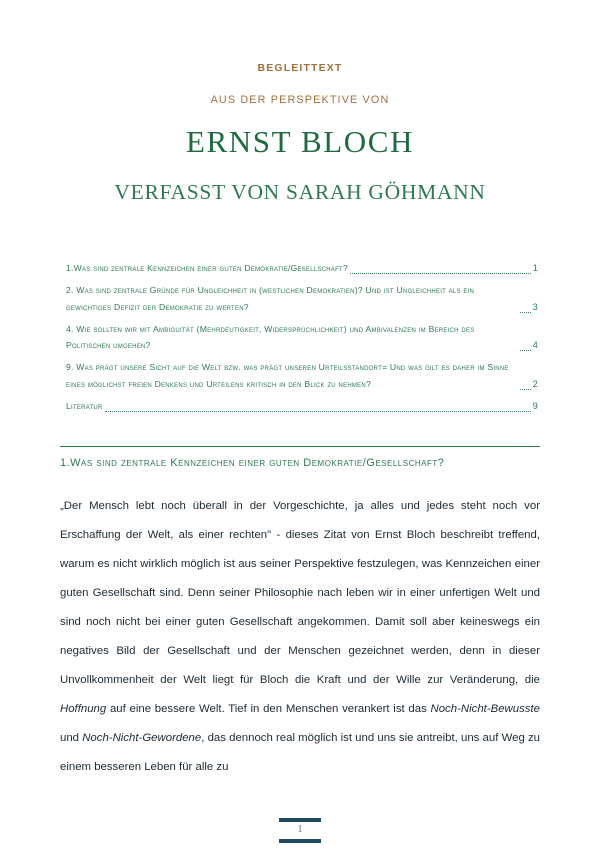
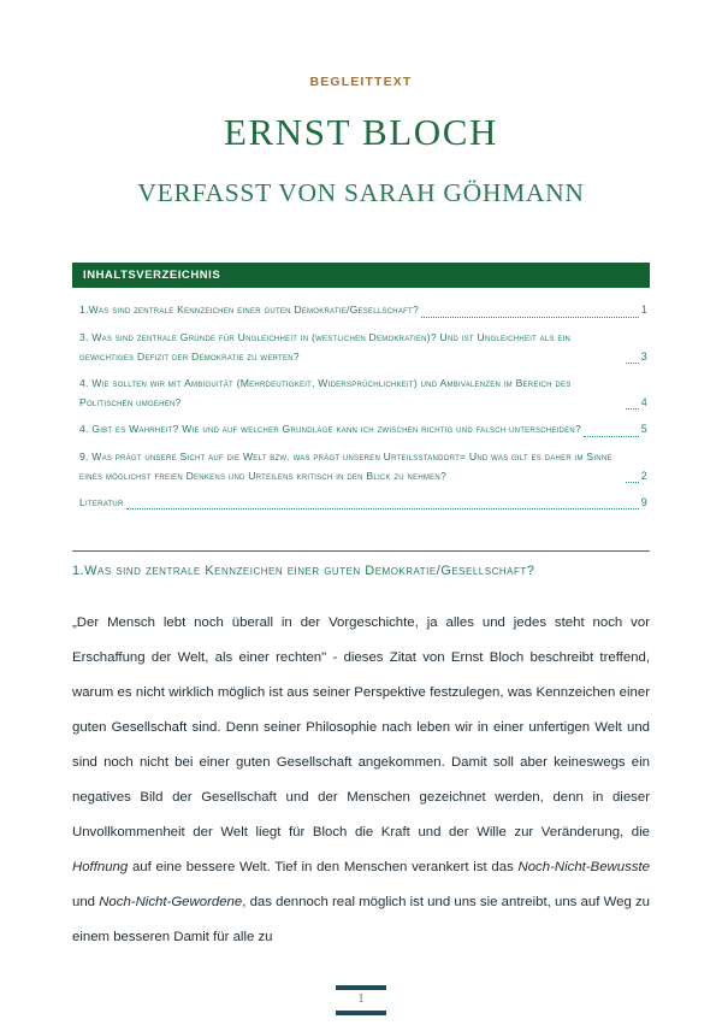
  BEGLEITTEXT
- AUS DER PERSPEKTIVE VON
  ERNST BLOCH
  VERFASST VON SARAH GÖHMANN
+ INHALTSVERZEICHNIS
  1.Was sind zentrale Kennzeichen einer guten Demokratie/Gesellschaft?
  1
- 2. Was sind zentrale Gründe für Ungleichheit in (westlichen Demokratien)? Und ist Ungleichheit als ein gewichtiges Defizit der Demokratie zu werten?
+ 3. Was sind zentrale Gründe für Ungleichheit in (westlichen Demokratien)? Und ist Ungleichheit als ein gewichtiges Defizit der Demokratie zu werten?
  3
  4. Wie sollten wir mit Ambiguität (Mehrdeutigkeit, Widersprüchlichkeit) und Ambivalenzen im Bereich des Politischen umgehen?
  4
+ 4. Gibt es Wahrheit? Wie und auf welcher Grundlage kann ich zwischen richtig und falsch unterscheiden?
+ 5
  9. Was prägt unsere Sicht auf die Welt bzw. was prägt unseren Urteilsstandort= Und was gilt es daher im Sinne eines möglichst freien Denkens und Urteilens kritisch in den Blick zu nehmen?
  2
  Literatur
  9
  1.Was sind zentrale Kennzeichen einer guten Demokratie/Gesellschaft?
- „Der Mensch lebt noch überall in der Vorgeschichte, ja alles und jedes steht noch vor Erschaffung der Welt, als einer rechten" - dieses Zitat von Ernst Bloch beschreibt treffend, warum es nicht wirklich möglich ist aus seiner Perspektive festzulegen, was Kennzeichen einer guten Gesellschaft sind. Denn seiner Philosophie nach leben wir in einer unfertigen Welt und sind noch nicht bei einer guten Gesellschaft angekommen. Damit soll aber keineswegs ein negatives Bild der Gesellschaft und der Menschen gezeichnet werden, denn in dieser Unvollkommenheit der Welt liegt für Bloch die Kraft und der Wille zur Veränderung, die Hoffnung auf eine bessere Welt. Tief in den Menschen verankert ist das Noch-Nicht-Bewusste und Noch-Nicht-Gewordene, das dennoch real möglich ist und uns sie antreibt, uns auf Weg zu einem besseren Leben für alle zu
+ „Der Mensch lebt noch überall in der Vorgeschichte, ja alles und jedes steht noch vor Erschaffung der Welt, als einer rechten" - dieses Zitat von Ernst Bloch beschreibt treffend, warum es nicht wirklich möglich ist aus seiner Perspektive festzulegen, was Kennzeichen einer guten Gesellschaft sind. Denn seiner Philosophie nach leben wir in einer unfertigen Welt und sind noch nicht bei einer guten Gesellschaft angekommen. Damit soll aber keineswegs ein negatives Bild der Gesellschaft und der Menschen gezeichnet werden, denn in dieser Unvollkommenheit der Welt liegt für Bloch die Kraft und der Wille zur Veränderung, die Hoffnung auf eine bessere Welt. Tief in den Menschen verankert ist das Noch-Nicht-Bewusste und Noch-Nicht-Gewordene, das dennoch real möglich ist und uns sie antreibt, uns auf Weg zu einem besseren Damit für alle zu
  1
